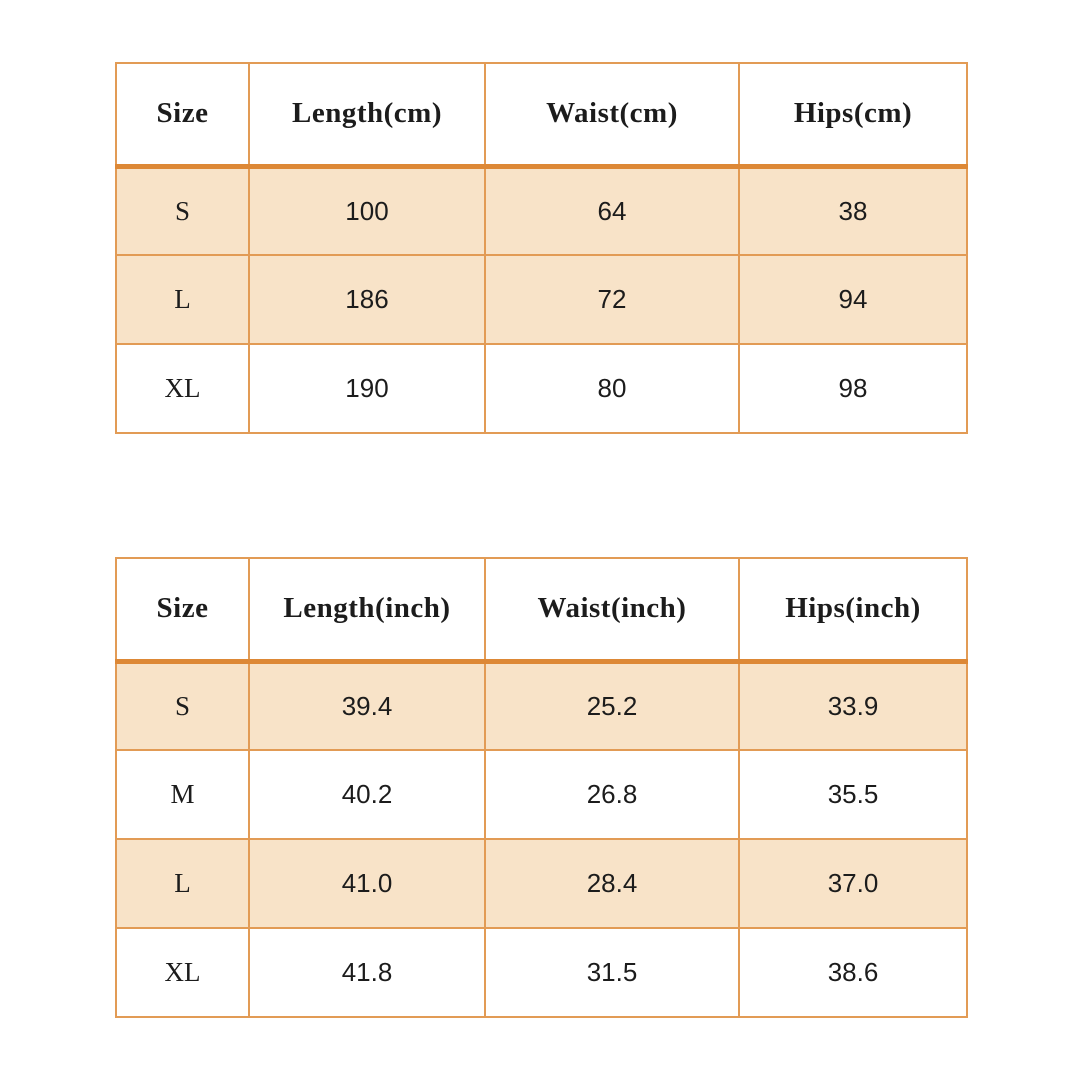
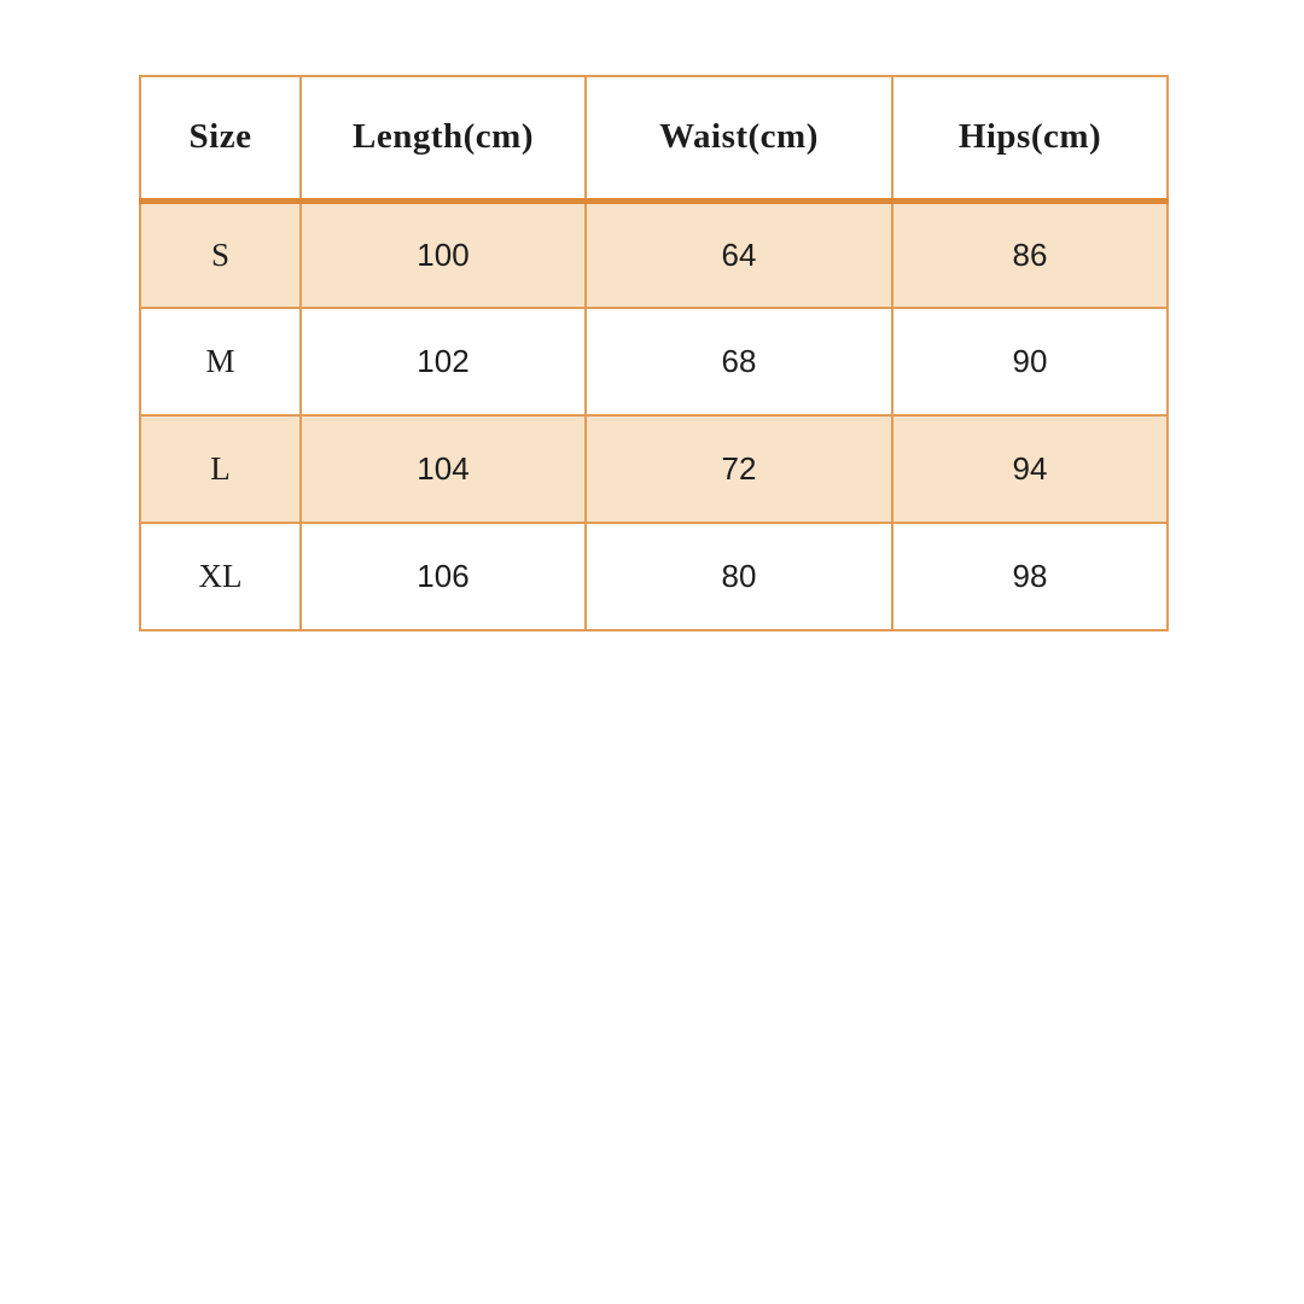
  Size	Length(cm)	Waist(cm)	Hips(cm)
- S	100	64	38
+ S	100	64	86
+ M	102	68	90
- L	186	72	94
+ L	104	72	94
- XL	190	80	98
+ XL	106	80	98
- Size	Length(inch)	Waist(inch)	Hips(inch)
- S	39.4	25.2	33.9
- M	40.2	26.8	35.5
- L	41.0	28.4	37.0
- XL	41.8	31.5	38.6
